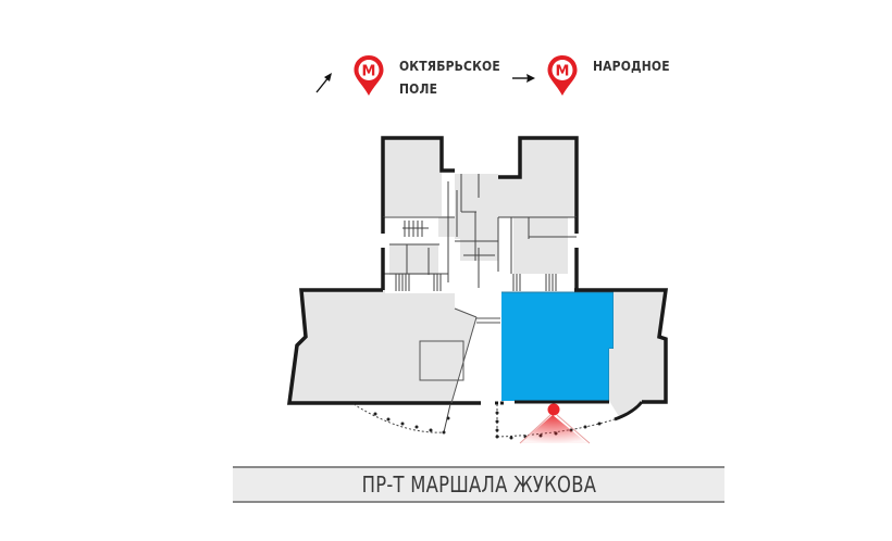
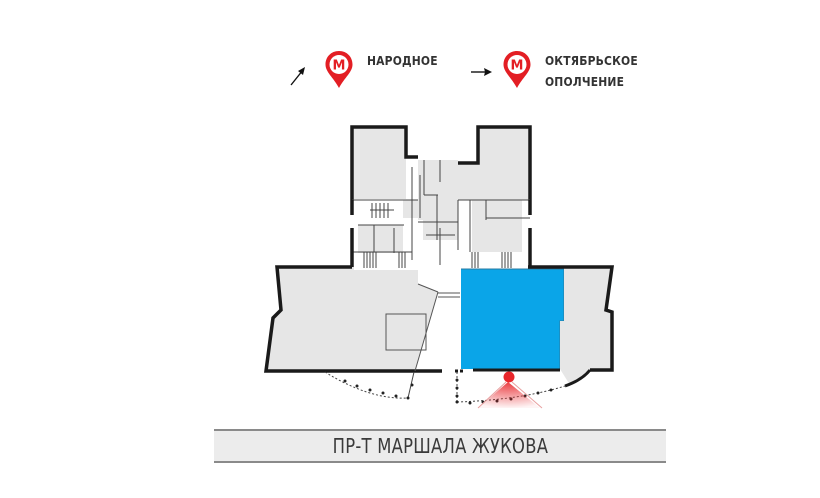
  М
- ОКТЯБРЬСКОЕ
+ НАРОДНОЕ
- ПОЛЕ
  М
- НАРОДНОЕ
+ ОКТЯБРЬСКОЕ
+ ОПОЛЧЕНИЕ
  ПР-Т МАРШАЛА ЖУКОВА
